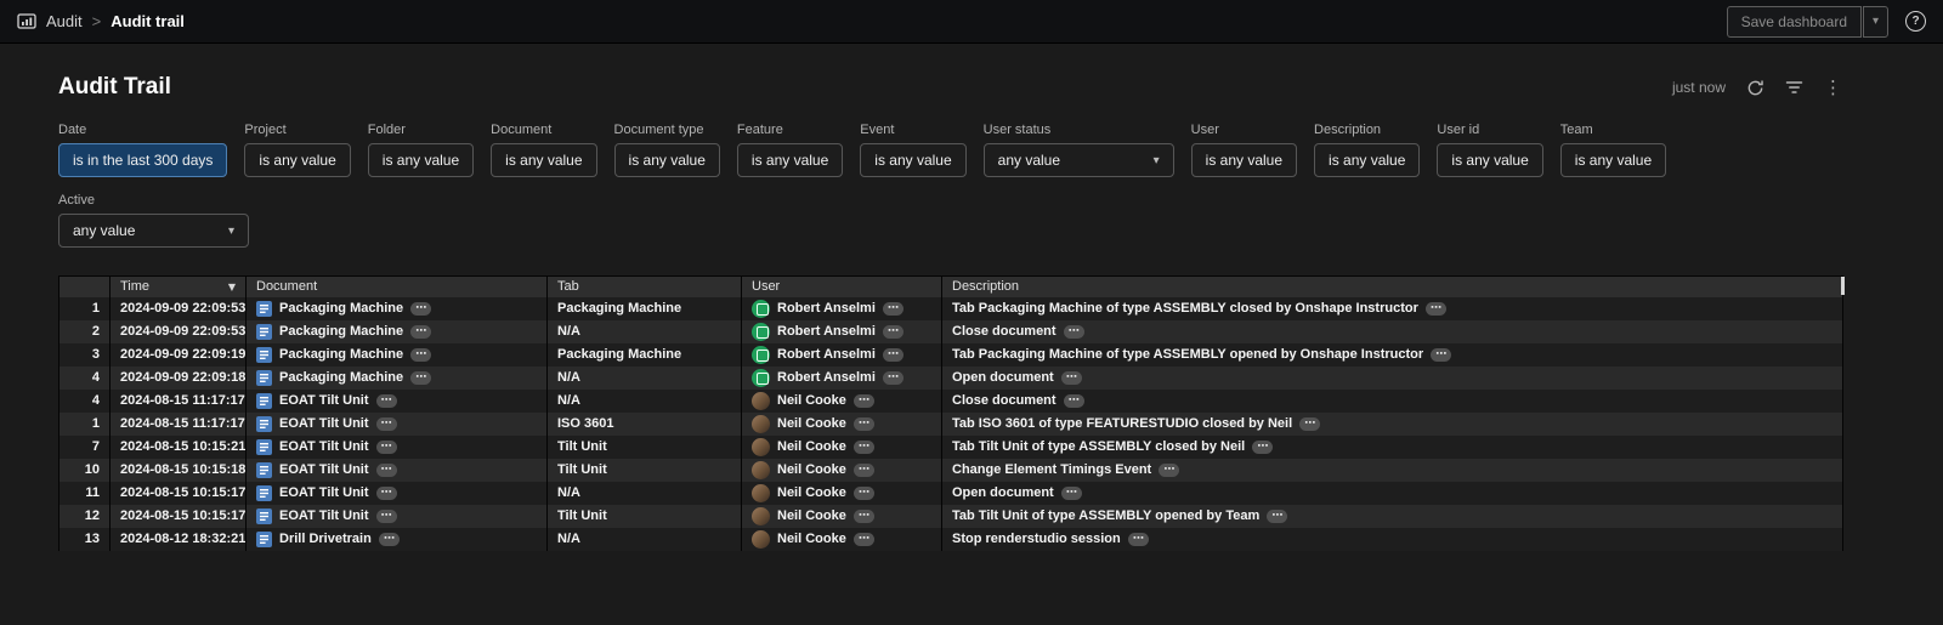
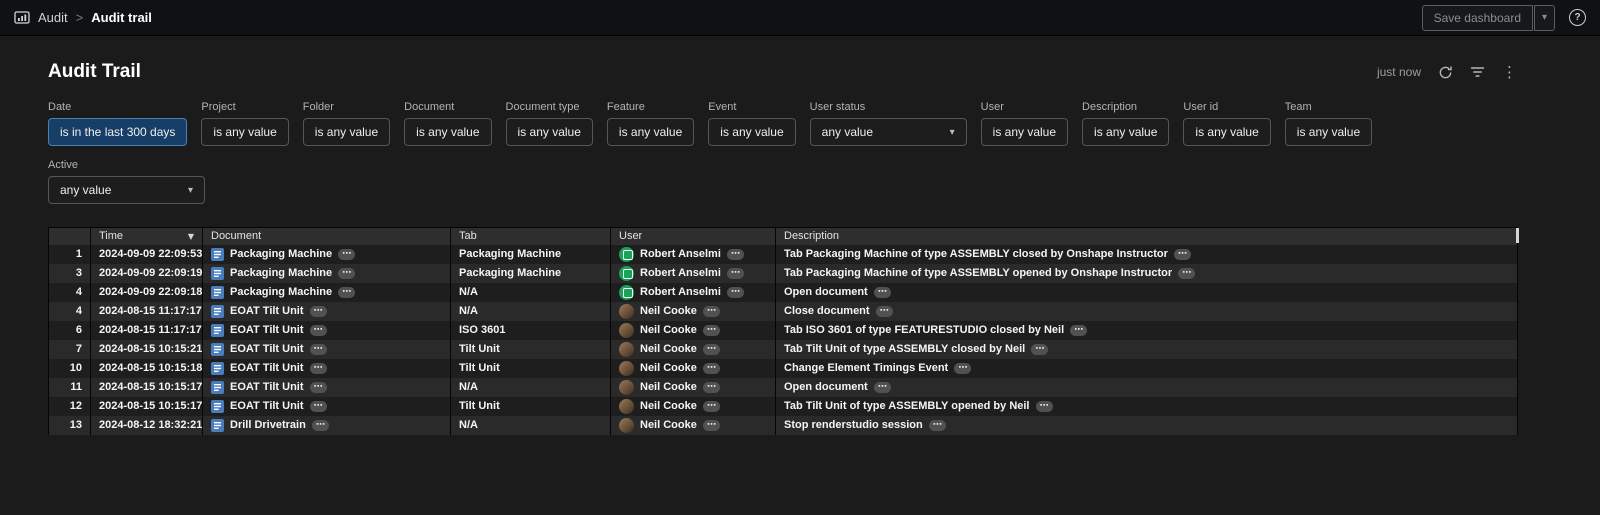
  Audit
  >
  Audit trail
  Save dashboard
  ▾
  ?
  Audit Trail
  just now
  ⋮
  Date
  is in the last 300 days
  Project
  is any value
  Folder
  is any value
  Document
  is any value
  Document type
  is any value
  Feature
  is any value
  Event
  is any value
  User status
  any value
  ▾
  User
  is any value
  Description
  is any value
  User id
  is any value
  Team
  is any value
  Active
  any value
  ▾
  	Time ▼	Document	Tab	User	Description
  1	2024-09-09 22:09:53	Packaging Machine ⋯	Packaging Machine	Robert Anselmi ⋯	Tab Packaging Machine of type ASSEMBLY closed by Onshape Instructor ⋯
- 2	2024-09-09 22:09:53	Packaging Machine ⋯	N/A	Robert Anselmi ⋯	Close document ⋯
  3	2024-09-09 22:09:19	Packaging Machine ⋯	Packaging Machine	Robert Anselmi ⋯	Tab Packaging Machine of type ASSEMBLY opened by Onshape Instructor ⋯
  4	2024-09-09 22:09:18	Packaging Machine ⋯	N/A	Robert Anselmi ⋯	Open document ⋯
  4	2024-08-15 11:17:17	EOAT Tilt Unit ⋯	N/A	Neil Cooke ⋯	Close document ⋯
- 1	2024-08-15 11:17:17	EOAT Tilt Unit ⋯	ISO 3601	Neil Cooke ⋯	Tab ISO 3601 of type FEATURESTUDIO closed by Neil ⋯
+ 6	2024-08-15 11:17:17	EOAT Tilt Unit ⋯	ISO 3601	Neil Cooke ⋯	Tab ISO 3601 of type FEATURESTUDIO closed by Neil ⋯
  7	2024-08-15 10:15:21	EOAT Tilt Unit ⋯	Tilt Unit	Neil Cooke ⋯	Tab Tilt Unit of type ASSEMBLY closed by Neil ⋯
  10	2024-08-15 10:15:18	EOAT Tilt Unit ⋯	Tilt Unit	Neil Cooke ⋯	Change Element Timings Event ⋯
  11	2024-08-15 10:15:17	EOAT Tilt Unit ⋯	N/A	Neil Cooke ⋯	Open document ⋯
- 12	2024-08-15 10:15:17	EOAT Tilt Unit ⋯	Tilt Unit	Neil Cooke ⋯	Tab Tilt Unit of type ASSEMBLY opened by Team ⋯
+ 12	2024-08-15 10:15:17	EOAT Tilt Unit ⋯	Tilt Unit	Neil Cooke ⋯	Tab Tilt Unit of type ASSEMBLY opened by Neil ⋯
  13	2024-08-12 18:32:21	Drill Drivetrain ⋯	N/A	Neil Cooke ⋯	Stop renderstudio session ⋯
